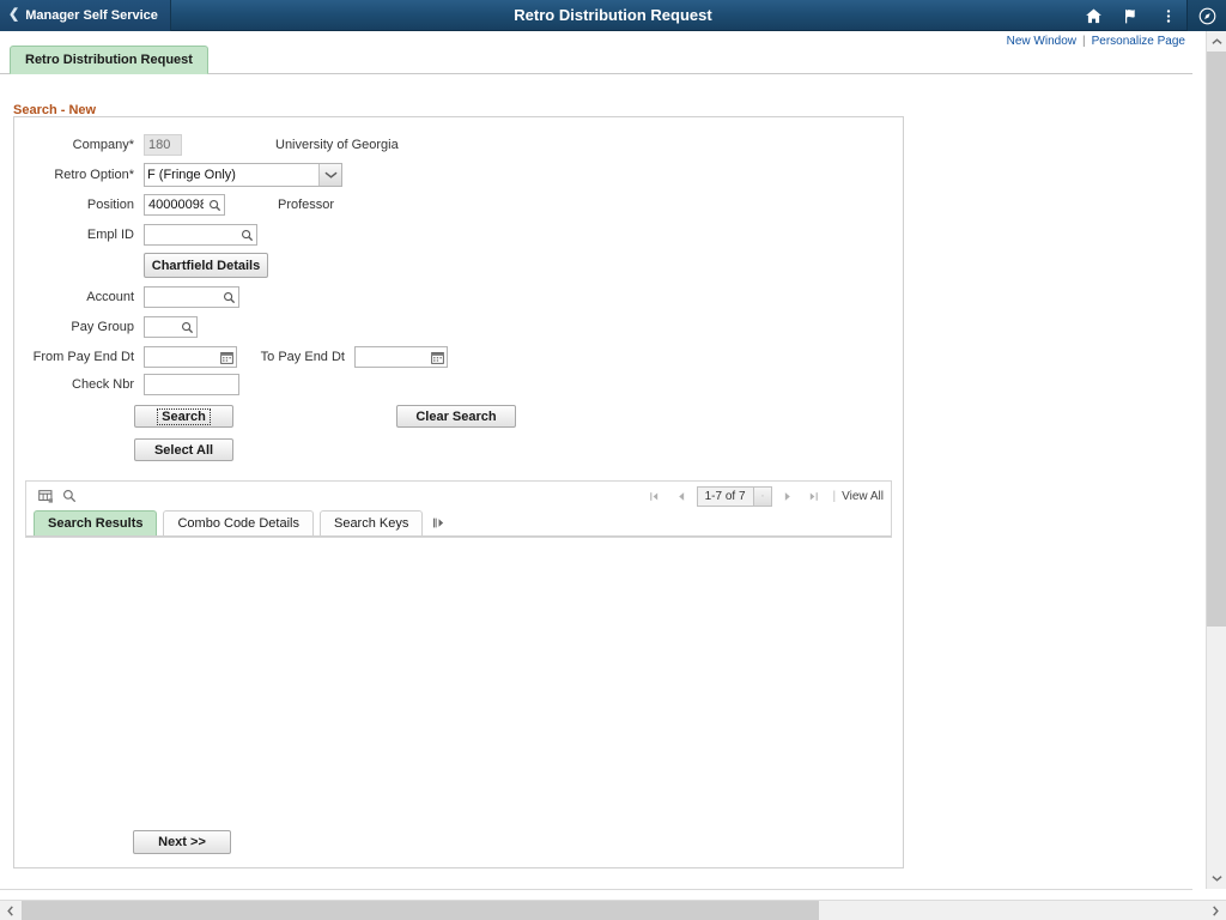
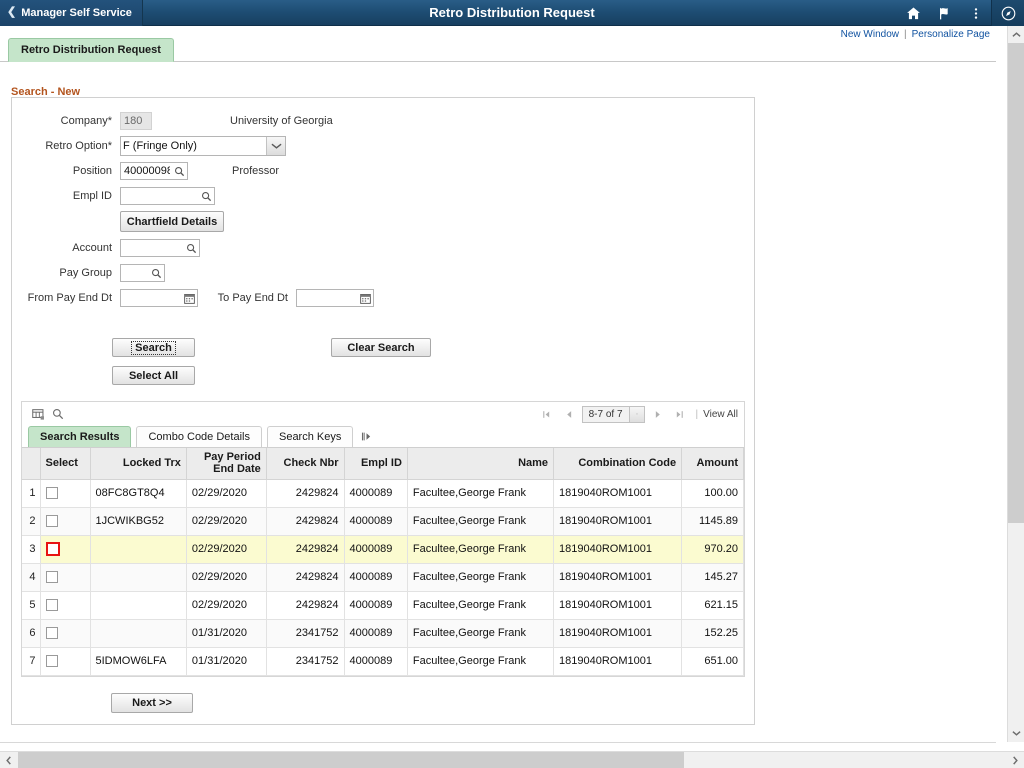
  ❮
  Manager Self Service
  Retro Distribution Request
  New Window
  |
  Personalize Page
  Retro Distribution Request
  Search - New
  Company*
  180
  University of Georgia
  Retro Option*
  F (Fringe Only)
  Position
  40000098
  Professor
  Empl ID
  Chartfield Details
  Account
  Pay Group
  From Pay End Dt
  To Pay End Dt
- Check Nbr
  Search
  Clear Search
  Select All
- 1-7 of 7
+ 8-7 of 7
  |
  View All
  Search Results
  Combo Code Details
  Search Keys
+ 	Select	Locked Trx	Pay Period End Date	Check Nbr	Empl ID	Name	Combination Code	Amount
+ 1		08FC8GT8Q4	02/29/2020	2429824	4000089	Facultee,George Frank	1819040ROM1001	100.00
+ 2		1JCWIKBG52	02/29/2020	2429824	4000089	Facultee,George Frank	1819040ROM1001	1145.89
+ 3			02/29/2020	2429824	4000089	Facultee,George Frank	1819040ROM1001	970.20
+ 4			02/29/2020	2429824	4000089	Facultee,George Frank	1819040ROM1001	145.27
+ 5			02/29/2020	2429824	4000089	Facultee,George Frank	1819040ROM1001	621.15
+ 6			01/31/2020	2341752	4000089	Facultee,George Frank	1819040ROM1001	152.25
+ 7		5IDMOW6LFA	01/31/2020	2341752	4000089	Facultee,George Frank	1819040ROM1001	651.00
  Next >>
